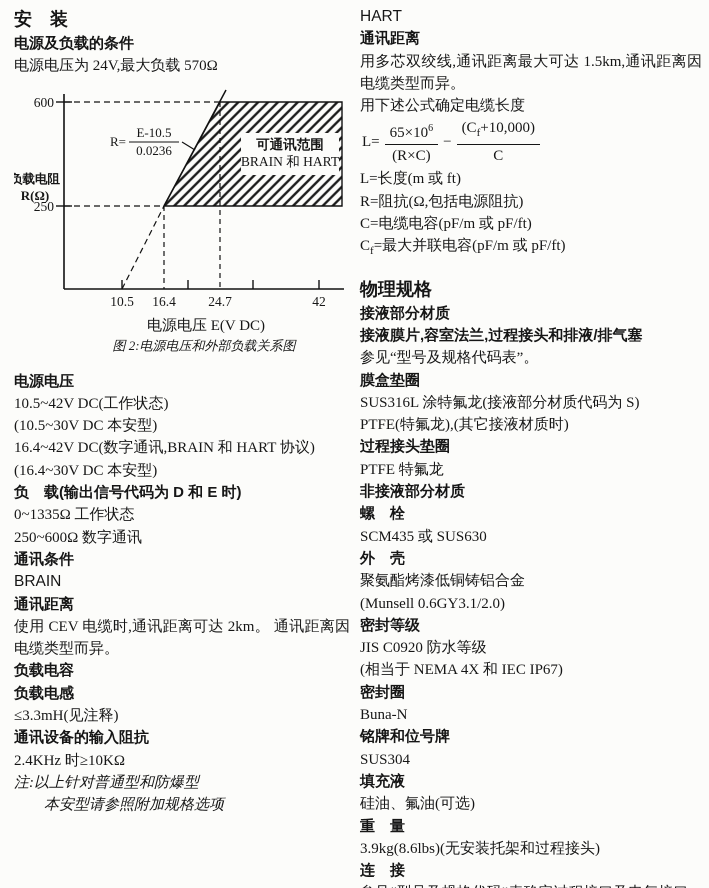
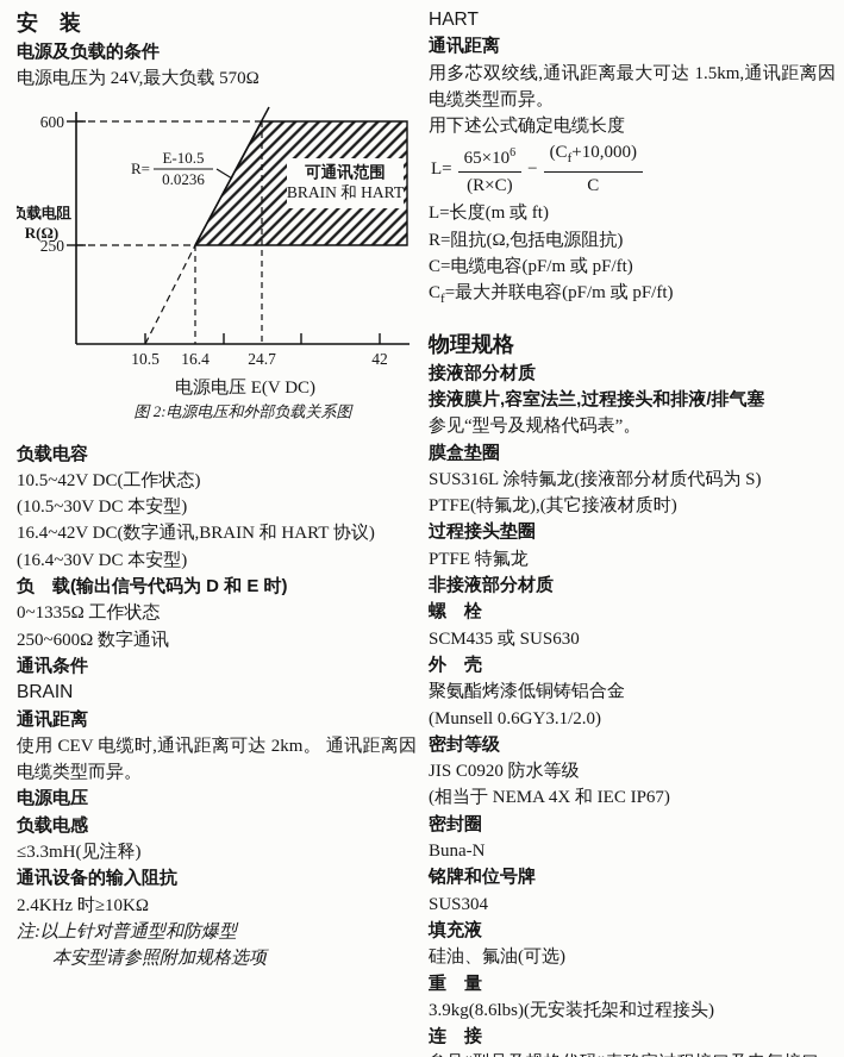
  安 装
  电源及负载的条件
  电源电压为 24V,最大负载 570Ω
  600
  250
  10.5
  16.4
  24.7
  42
  负载电阻
  R(Ω)
  R=
  E-10.5
  0.0236
  可通讯范围
  BRAIN 和 HART
  电源电压 E(V DC)
  图 2:电源电压和外部负载关系图
- 电源电压
+ 负载电容
  10.5~42V DC(工作状态)
  (10.5~30V DC 本安型)
  16.4~42V DC(数字通讯,BRAIN 和 HART 协议)
  (16.4~30V DC 本安型)
  负 载(输出信号代码为 D 和 E 时)
  0~1335Ω 工作状态
  250~600Ω 数字通讯
  通讯条件
  BRAIN
  通讯距离
  使用 CEV 电缆时,通讯距离可达 2km。 通讯距离因电缆类型而异。
- 负载电容
+ 电源电压
  负载电感
  ≤3.3mH(见注释)
  通讯设备的输入阻抗
  2.4KHz 时≥10KΩ
  注:以上针对普通型和防爆型
  本安型请参照附加规格选项
  HART
  通讯距离
  用多芯双绞线,通讯距离最大可达 1.5km,通讯距离因电缆类型而异。
  用下述公式确定电缆长度
  L=
  65×106
  (R×C)
  −
  (Cf+10,000)
  C
  L=长度(m 或 ft)
  R=阻抗(Ω,包括电源阻抗)
  C=电缆电容(pF/m 或 pF/ft)
  Cf=最大并联电容(pF/m 或 pF/ft)
  物理规格
  接液部分材质
  接液膜片,容室法兰,过程接头和排液/排气塞
  参见“型号及规格代码表”。
  膜盒垫圈
  SUS316L 涂特氟龙(接液部分材质代码为 S)
  PTFE(特氟龙),(其它接液材质时)
  过程接头垫圈
  PTFE 特氟龙
  非接液部分材质
  螺 栓
  SCM435 或 SUS630
  外 壳
  聚氨酯烤漆低铜铸铝合金
  (Munsell 0.6GY3.1/2.0)
  密封等级
  JIS C0920 防水等级
  (相当于 NEMA 4X 和 IEC IP67)
  密封圈
  Buna-N
  铭牌和位号牌
  SUS304
  填充液
  硅油、氟油(可选)
  重 量
  3.9kg(8.6lbs)(无安装托架和过程接头)
  连 接
